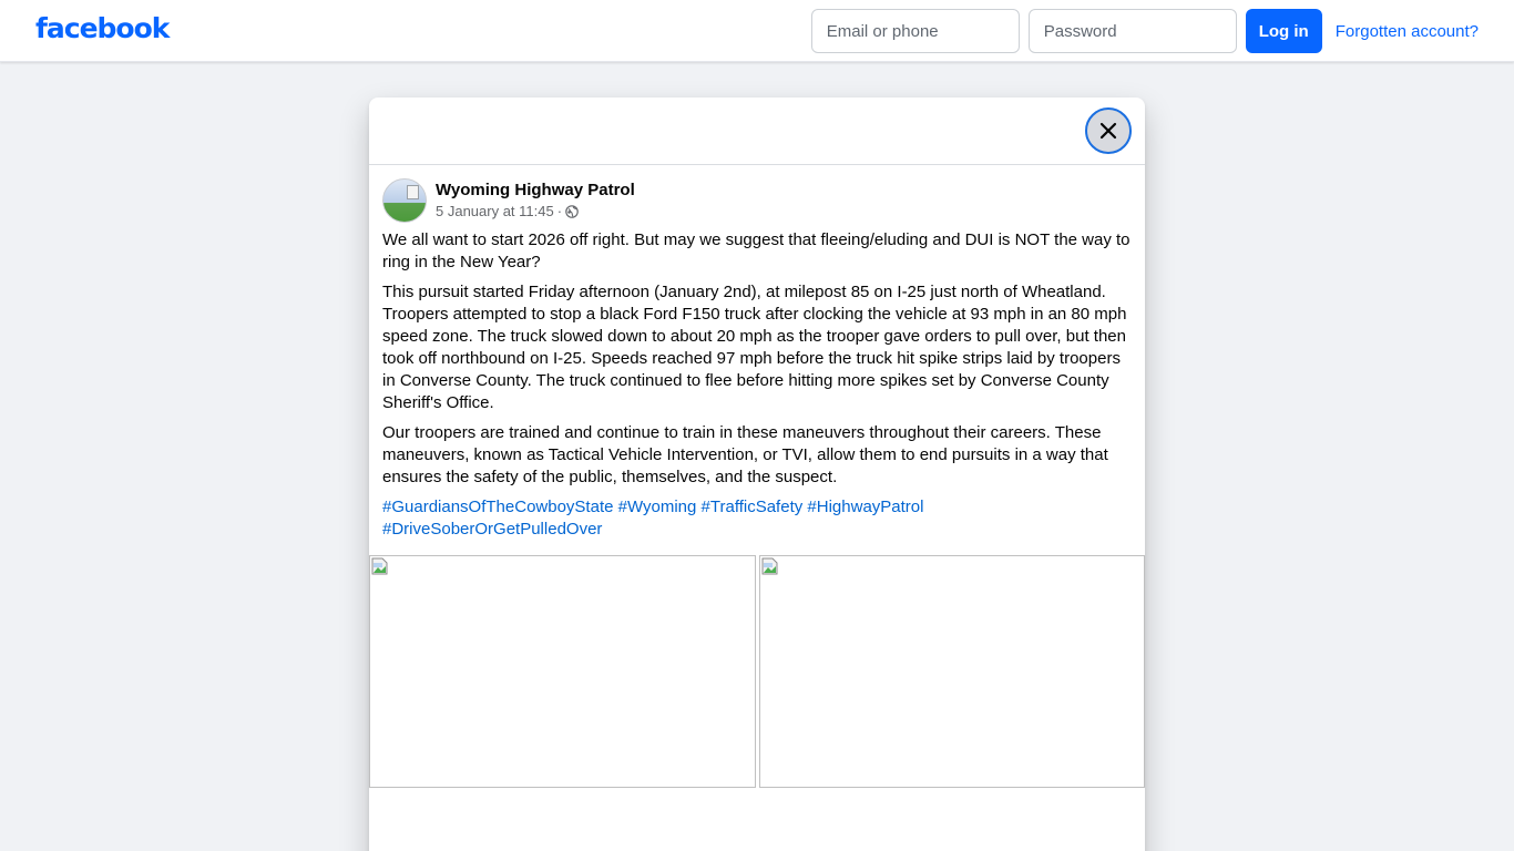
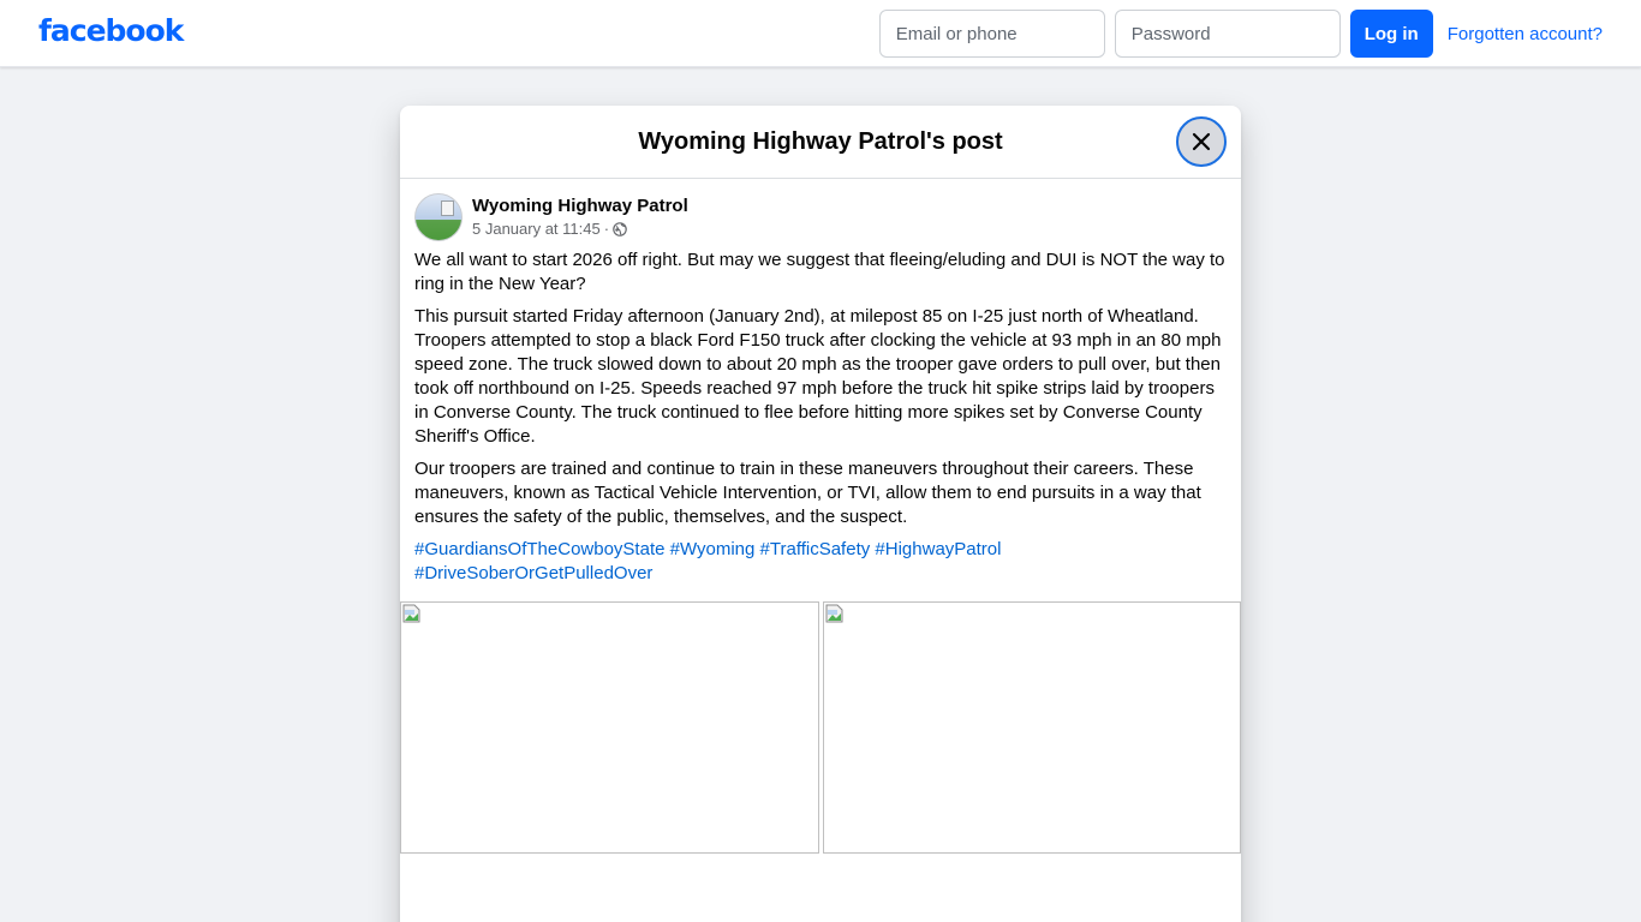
  facebook
  Email or phone
  Password
  Log in
  Forgotten account?
+ Wyoming Highway Patrol's post
  Wyoming Highway Patrol
  5 January at 11:45
  ·
  We all want to start 2026 off right. But may we suggest that fleeing/eluding and DUI is NOT the way to ring in the New Year?
  This pursuit started Friday afternoon (January 2nd), at milepost 85 on I-25 just north of Wheatland. Troopers attempted to stop a black Ford F150 truck after clocking the vehicle at 93 mph in an 80 mph speed zone. The truck slowed down to about 20 mph as the trooper gave orders to pull over, but then took off northbound on I-25. Speeds reached 97 mph before the truck hit spike strips laid by troopers in Converse County. The truck continued to flee before hitting more spikes set by Converse County Sheriff's Office.
  Our troopers are trained and continue to train in these maneuvers throughout their careers. These maneuvers, known as Tactical Vehicle Intervention, or TVI, allow them to end pursuits in a way that ensures the safety of the public, themselves, and the suspect.
  #GuardiansOfTheCowboyState #Wyoming #TrafficSafety #HighwayPatrol
  #DriveSoberOrGetPulledOver
